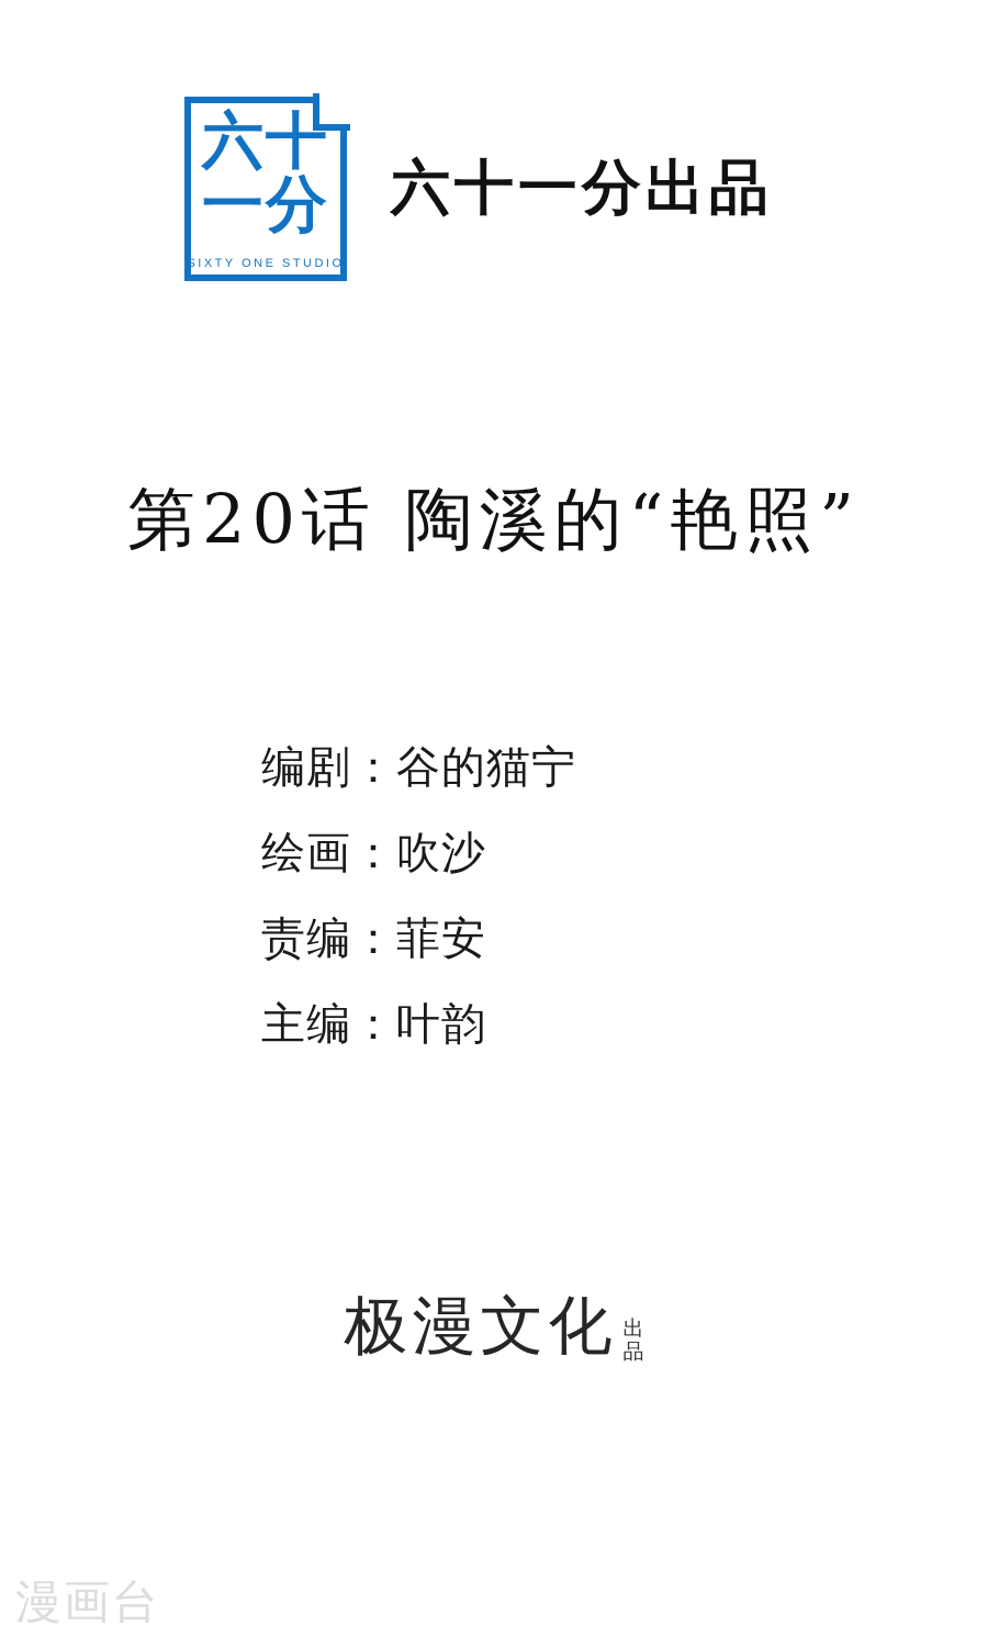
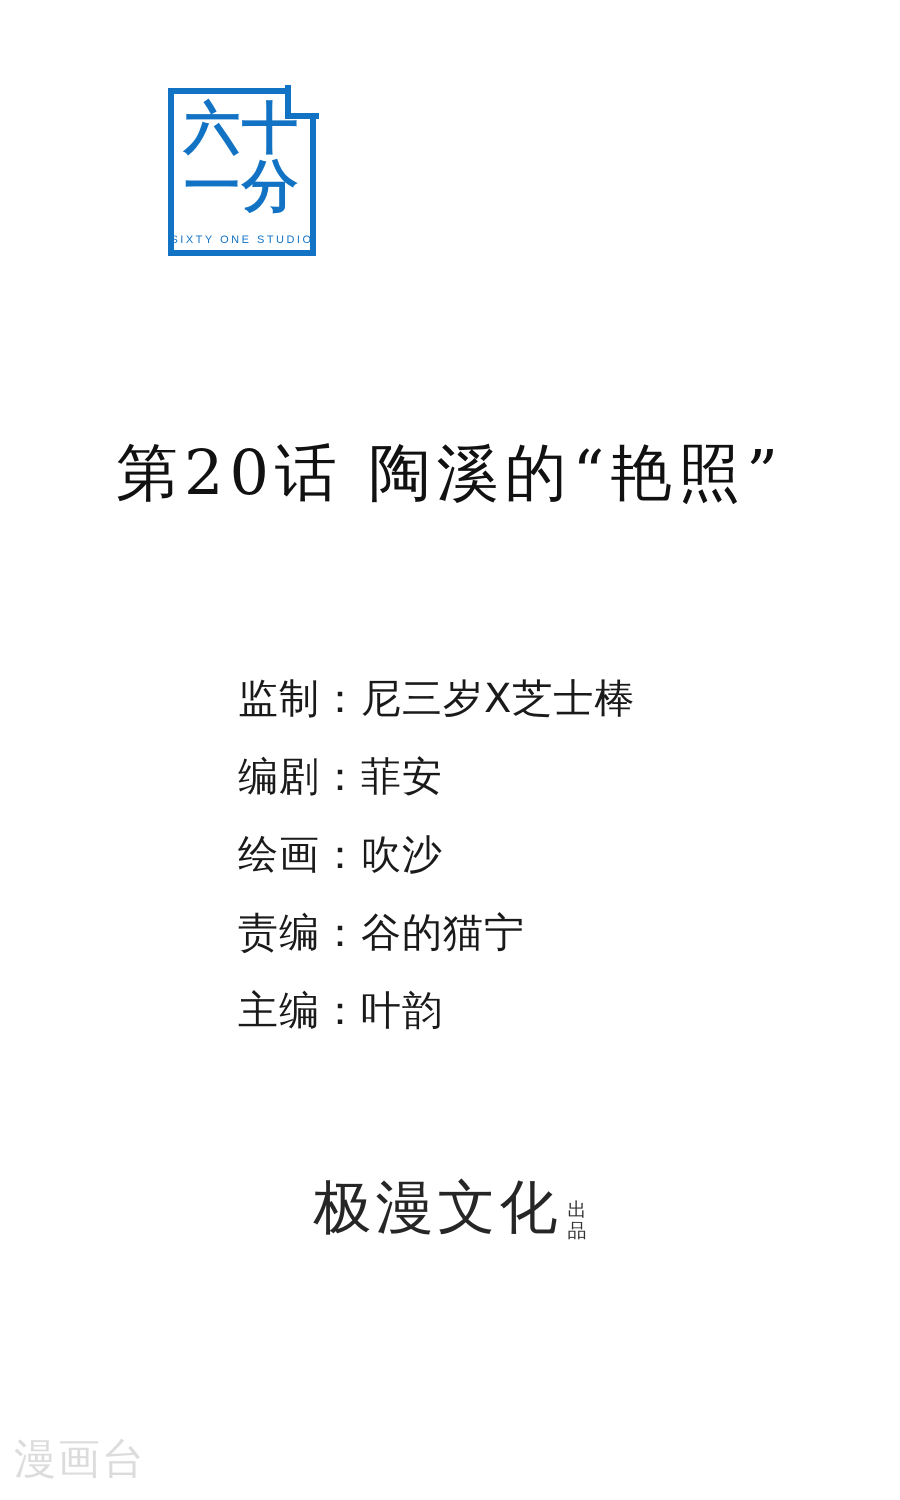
  六十
  一分
  SIXTY ONE STUDIO
- 六十一分出品
  第20话 陶溪的“艳照”
+ 监制：尼三岁X芝士棒
- 编剧：谷的猫宁
+ 编剧：菲安
  绘画：吹沙
- 责编：菲安
+ 责编：谷的猫宁
  主编：叶韵
  极漫文化
  出
  品
  漫画台
